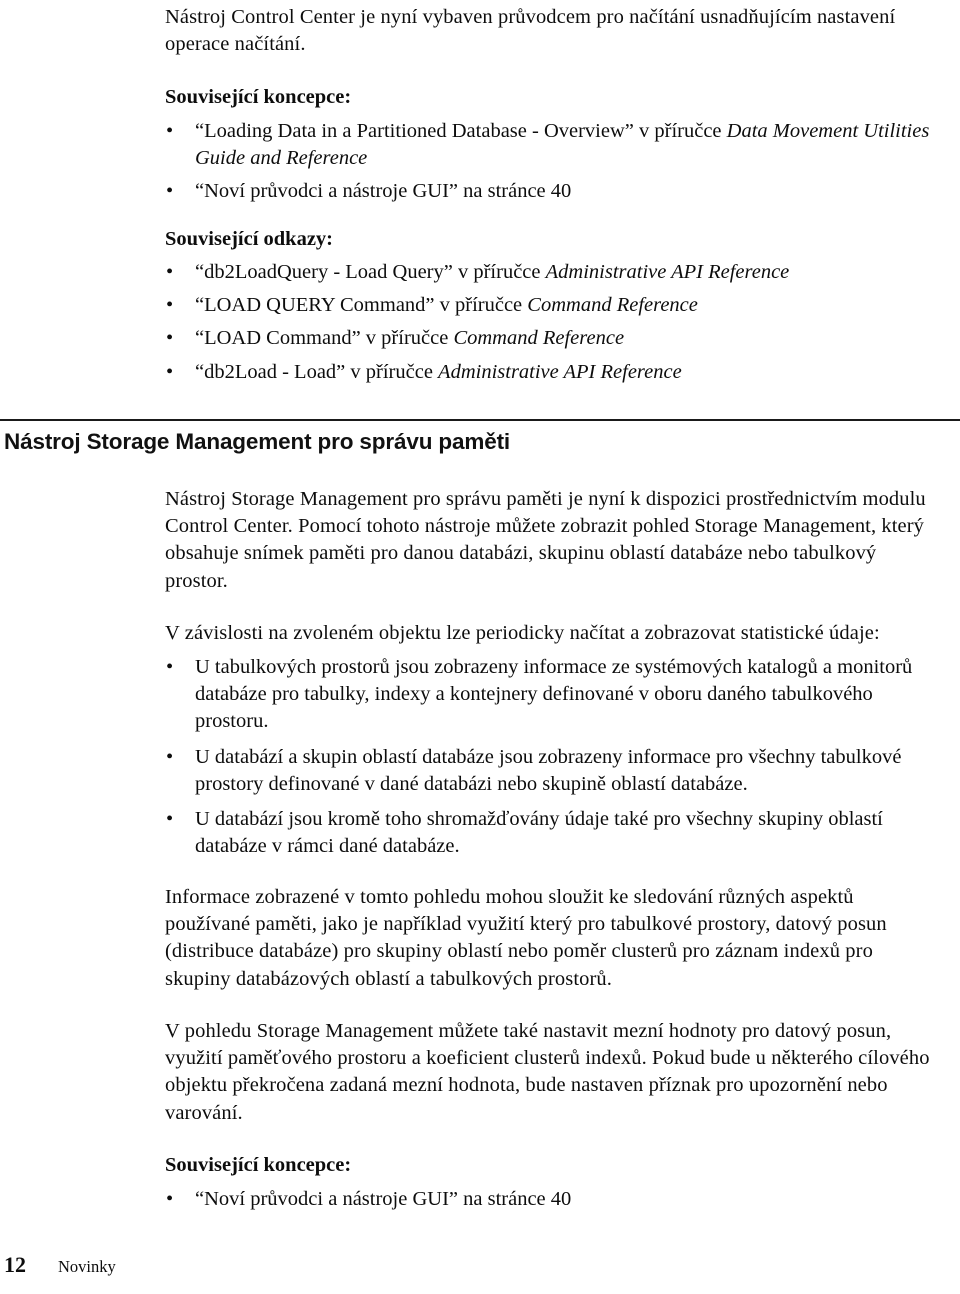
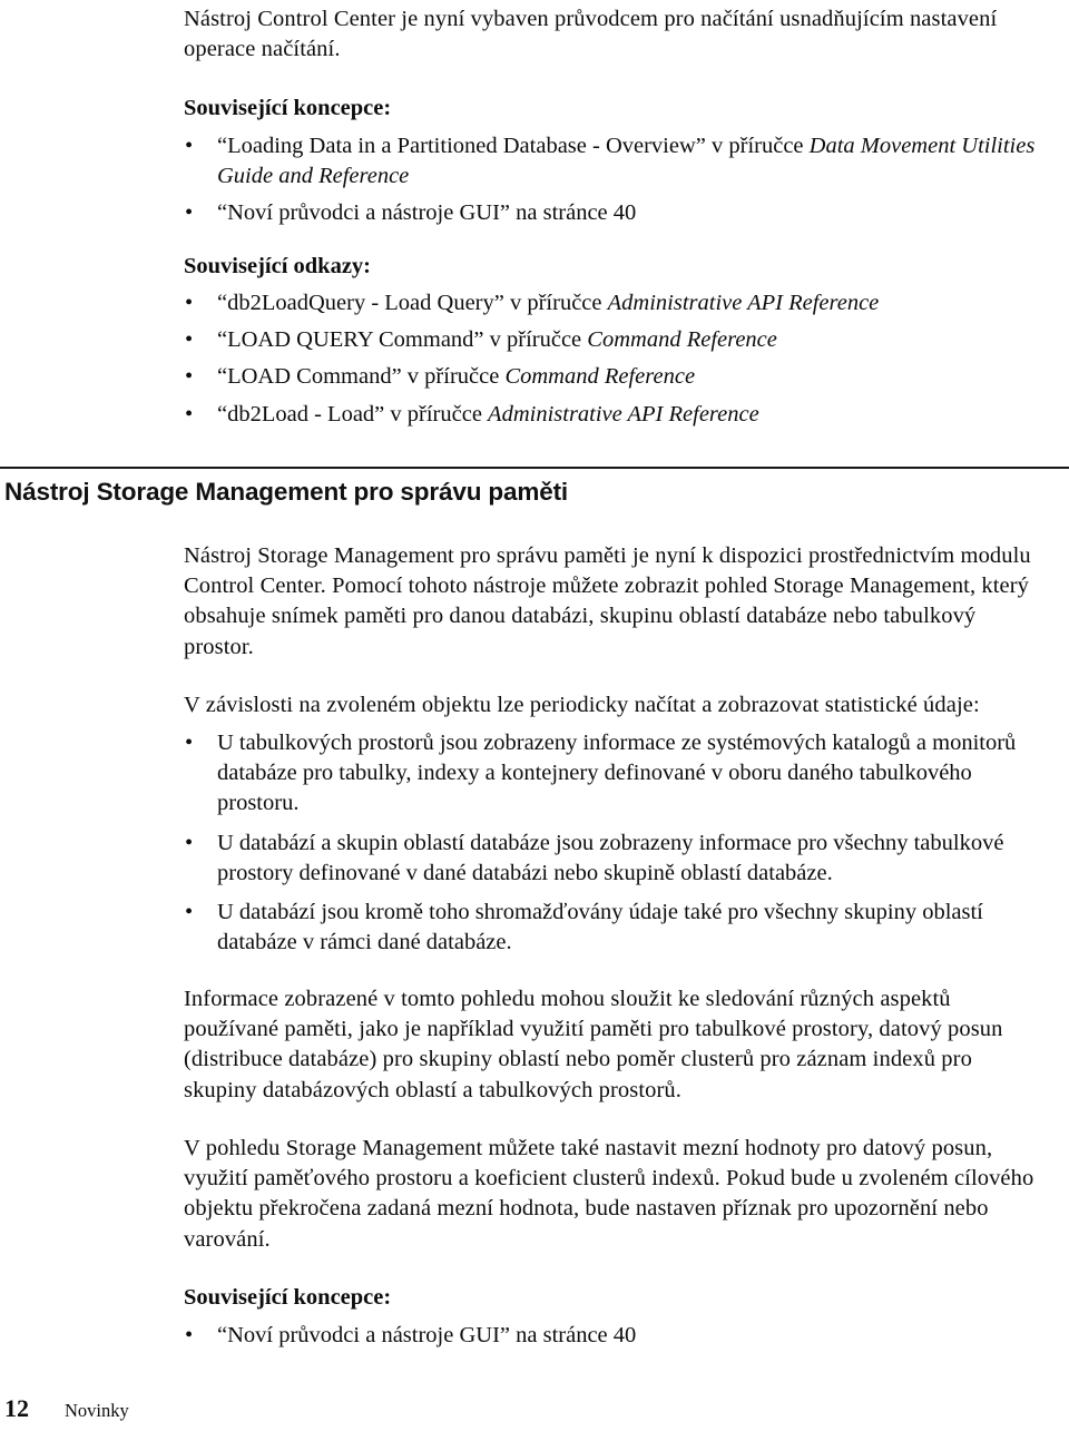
  Nástroj Control Center je nyní vybaven průvodcem pro načítání usnadňujícím nastavení operace načítání.
  Související koncepce:
  •
  “Loading Data in a Partitioned Database - Overview” v příručce Data Movement Utilities Guide and Reference
  •
  “Noví průvodci a nástroje GUI” na stránce 40
  Související odkazy:
  •
  “db2LoadQuery - Load Query” v příručce Administrative API Reference
  •
  “LOAD QUERY Command” v příručce Command Reference
  •
  “LOAD Command” v příručce Command Reference
  •
  “db2Load - Load” v příručce Administrative API Reference
  Nástroj Storage Management pro správu paměti
  Nástroj Storage Management pro správu paměti je nyní k dispozici prostřednictvím modulu Control Center. Pomocí tohoto nástroje můžete zobrazit pohled Storage Management, který obsahuje snímek paměti pro danou databázi, skupinu oblastí databáze nebo tabulkový prostor.
  V závislosti na zvoleném objektu lze periodicky načítat a zobrazovat statistické údaje:
  •
  U tabulkových prostorů jsou zobrazeny informace ze systémových katalogů a monitorů databáze pro tabulky, indexy a kontejnery definované v oboru daného tabulkového prostoru.
  •
  U databází a skupin oblastí databáze jsou zobrazeny informace pro všechny tabulkové prostory definované v dané databázi nebo skupině oblastí databáze.
  •
  U databází jsou kromě toho shromažďovány údaje také pro všechny skupiny oblastí databáze v rámci dané databáze.
- Informace zobrazené v tomto pohledu mohou sloužit ke sledování různých aspektů používané paměti, jako je například využití který pro tabulkové prostory, datový posun (distribuce databáze) pro skupiny oblastí nebo poměr clusterů pro záznam indexů pro skupiny databázových oblastí a tabulkových prostorů.
+ Informace zobrazené v tomto pohledu mohou sloužit ke sledování různých aspektů používané paměti, jako je například využití paměti pro tabulkové prostory, datový posun (distribuce databáze) pro skupiny oblastí nebo poměr clusterů pro záznam indexů pro skupiny databázových oblastí a tabulkových prostorů.
- V pohledu Storage Management můžete také nastavit mezní hodnoty pro datový posun, využití paměťového prostoru a koeficient clusterů indexů. Pokud bude u některého cílového objektu překročena zadaná mezní hodnota, bude nastaven příznak pro upozornění nebo varování.
+ V pohledu Storage Management můžete také nastavit mezní hodnoty pro datový posun, využití paměťového prostoru a koeficient clusterů indexů. Pokud bude u zvoleném cílového objektu překročena zadaná mezní hodnota, bude nastaven příznak pro upozornění nebo varování.
  Související koncepce:
  •
  “Noví průvodci a nástroje GUI” na stránce 40
  12
  Novinky
